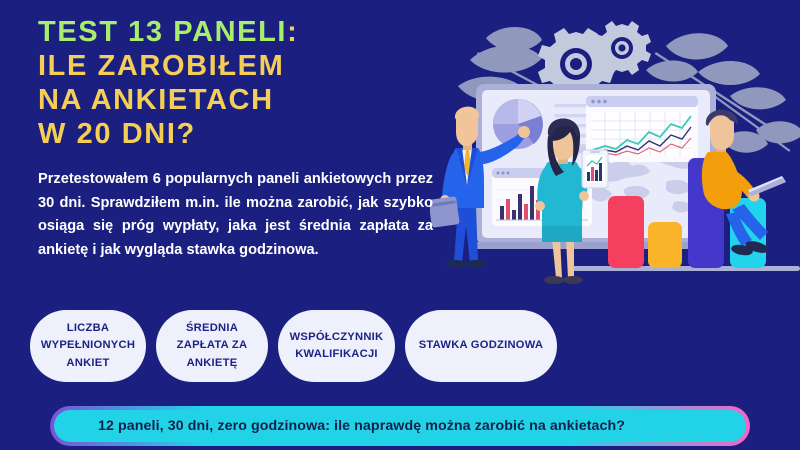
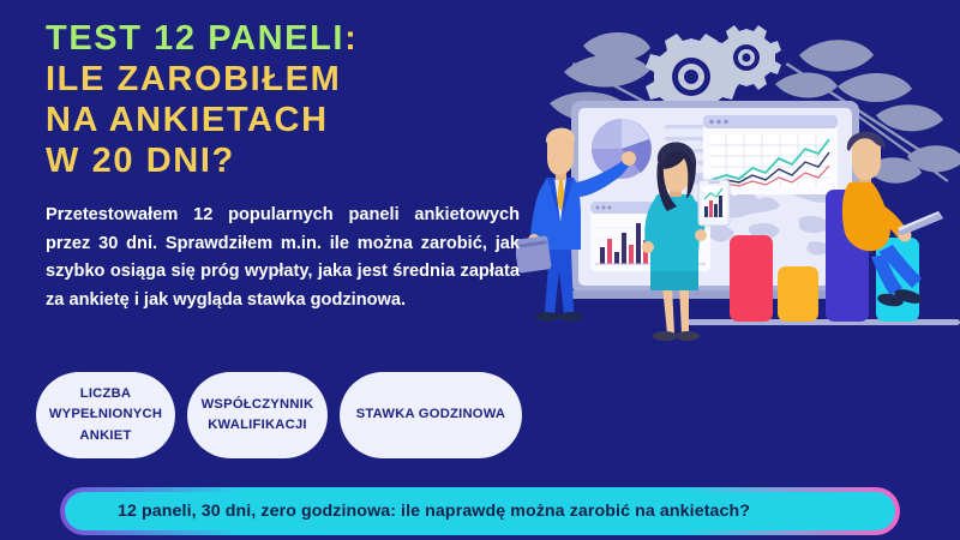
- TEST 13 PANELI:
+ TEST 12 PANELI:
  ILE ZAROBIŁEM
  NA ANKIETACH
  W 20 DNI?
- Przetestowałem 6 popularnych paneli ankietowych przez 30 dni. Sprawdziłem m.in. ile można zarobić, jak szybko osiąga się próg wypłaty, jaka jest średnia zapłata za ankietę i jak wygląda stawka godzinowa.
+ Przetestowałem 12 popularnych paneli ankietowych przez 30 dni. Sprawdziłem m.in. ile można zarobić, jak szybko osiąga się próg wypłaty, jaka jest średnia zapłata za ankietę i jak wygląda stawka godzinowa.
  LICZBA WYPEŁNIONYCH ANKIET
- ŚREDNIA ZAPŁATA ZA ANKIETĘ
  WSPÓŁCZYNNIK KWALIFIKACJI
  STAWKA GODZINOWA
  12 paneli, 30 dni, zero godzinowa: ile naprawdę można zarobić na ankietach?
